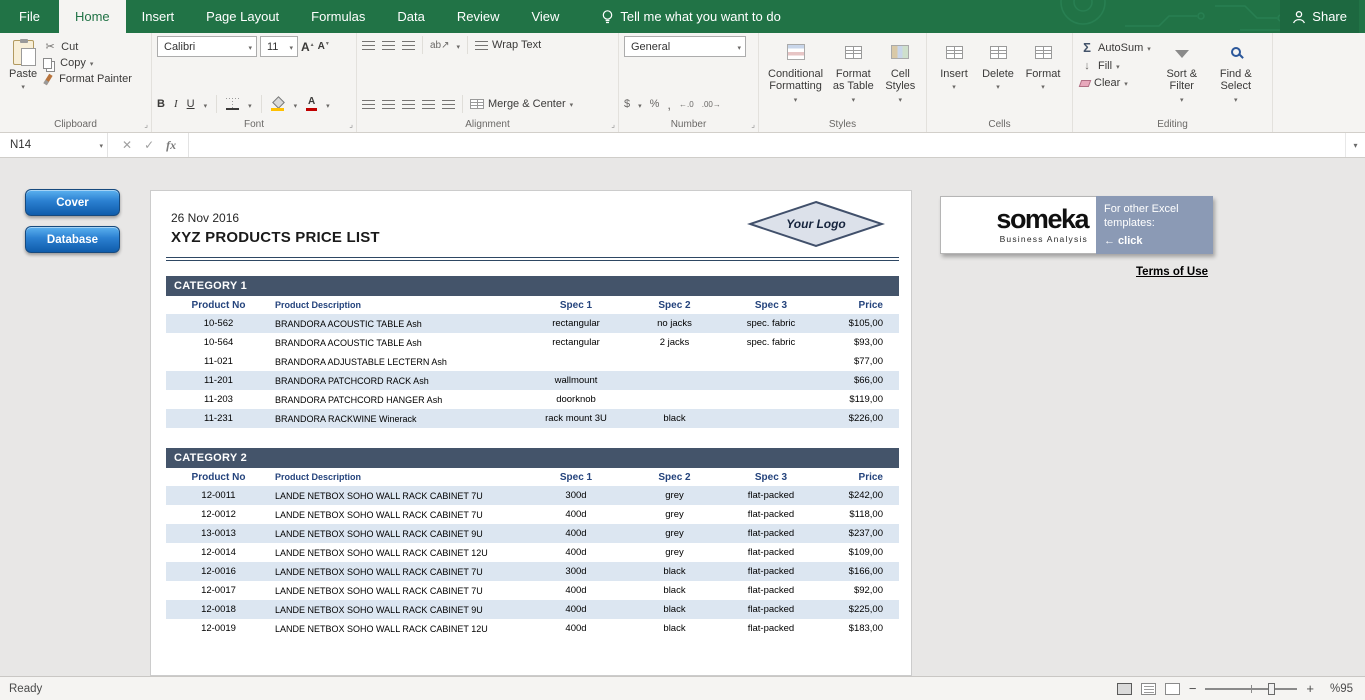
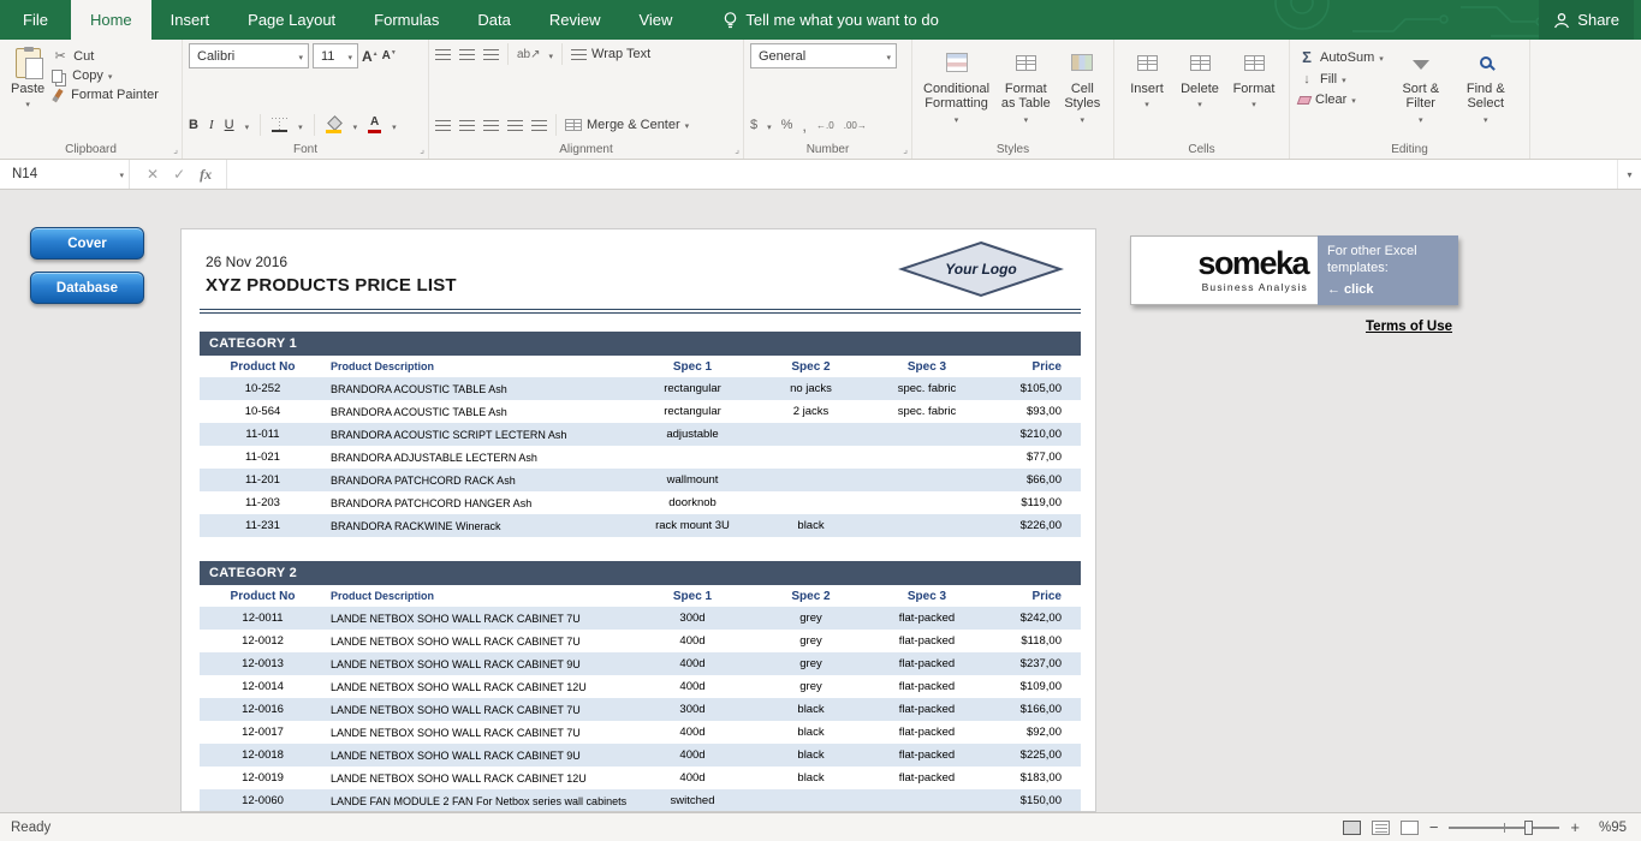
  File
  Home
  Insert
  Page Layout
  Formulas
  Data
  Review
  View
  Tell me what you want to do
  Share
  Paste
  ✂
  Cut
  Copy
  Format Painter
  Clipboard
  ⌟
  Calibri
  11
  A
  A
  B
  I
  U
  A
  Font
  ⌟
  ab↗
  Wrap Text
  Merge & Center
  Alignment
  ⌟
  General
  $
  %
  ,
  ←.0
  .00→
  Number
  ⌟
  Conditional Formatting
  Format as Table
  Cell Styles
  Styles
  Insert
  Delete
  Format
  Cells
  Σ
  AutoSum
  ↓
  Fill
  Clear
  Sort & Filter
  Find & Select
  Editing
  N14
  ✕
  ✓
  fx
  ▾
  Cover
  Database
  26 Nov 2016
  XYZ PRODUCTS PRICE LIST
  Your Logo
  CATEGORY 1
  Product No
  Product Description
  Spec 1
  Spec 2
  Spec 3
  Price
- 10-562
+ 10-252
  BRANDORA ACOUSTIC TABLE Ash
  rectangular
  no jacks
  spec. fabric
  $105,00
  10-564
  BRANDORA ACOUSTIC TABLE Ash
  rectangular
  2 jacks
  spec. fabric
  $93,00
+ 11-011
+ BRANDORA ACOUSTIC SCRIPT LECTERN Ash
+ adjustable
+ $210,00
  11-021
  BRANDORA ADJUSTABLE LECTERN Ash
  $77,00
  11-201
  BRANDORA PATCHCORD RACK Ash
  wallmount
  $66,00
  11-203
  BRANDORA PATCHCORD HANGER Ash
  doorknob
  $119,00
  11-231
  BRANDORA RACKWINE Winerack
  rack mount 3U
  black
  $226,00
  CATEGORY 2
  Product No
  Product Description
  Spec 1
  Spec 2
  Spec 3
  Price
  12-0011
  LANDE NETBOX SOHO WALL RACK CABINET 7U
  300d
  grey
  flat-packed
  $242,00
  12-0012
  LANDE NETBOX SOHO WALL RACK CABINET 7U
  400d
  grey
  flat-packed
  $118,00
- 13-0013
+ 12-0013
  LANDE NETBOX SOHO WALL RACK CABINET 9U
  400d
  grey
  flat-packed
  $237,00
  12-0014
  LANDE NETBOX SOHO WALL RACK CABINET 12U
  400d
  grey
  flat-packed
  $109,00
  12-0016
  LANDE NETBOX SOHO WALL RACK CABINET 7U
  300d
  black
  flat-packed
  $166,00
  12-0017
  LANDE NETBOX SOHO WALL RACK CABINET 7U
  400d
  black
  flat-packed
  $92,00
  12-0018
  LANDE NETBOX SOHO WALL RACK CABINET 9U
  400d
  black
  flat-packed
  $225,00
  12-0019
  LANDE NETBOX SOHO WALL RACK CABINET 12U
  400d
  black
  flat-packed
  $183,00
+ 12-0060
+ LANDE FAN MODULE 2 FAN For Netbox series wall cabinets
+ switched
+ $150,00
  someka
  Business Analysis
  For other Excel templates:
  ← click
  Terms of Use
  Ready
  −
  +
  %95
